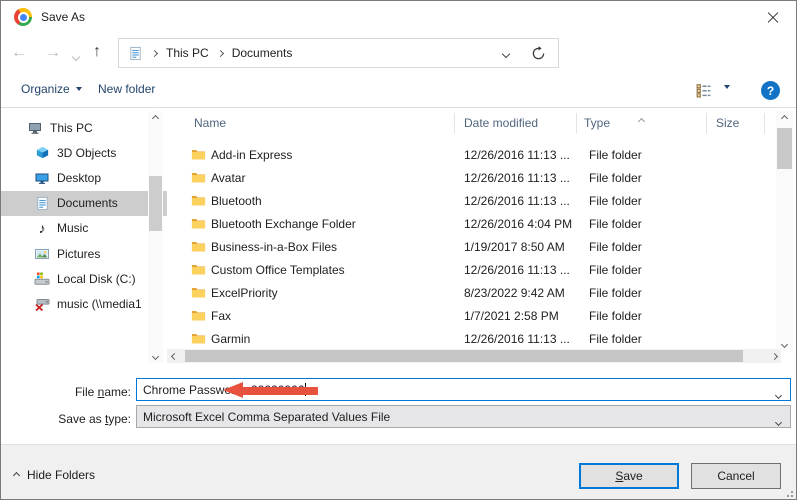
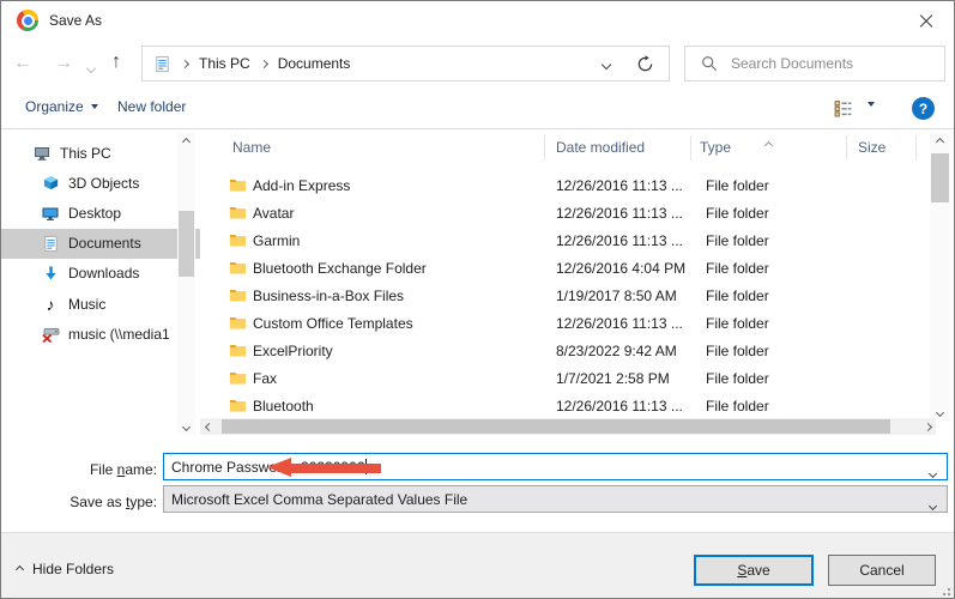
  Save As
  ←
  →
  ↑
  This PC
  Documents
+ Search Documents
  Organize
  New folder
  ?
  This PC
  3D Objects
  Desktop
  Documents
+ Downloads
  ♪
  Music
- Pictures
- Local Disk (C:)
  music (\\media1
  Name
  Date modified
  Type
  Size
  Add-in Express
  12/26/2016 11:13 ...
  File folder
  Avatar
  12/26/2016 11:13 ...
  File folder
- Bluetooth
+ Garmin
  12/26/2016 11:13 ...
  File folder
  Bluetooth Exchange Folder
  12/26/2016 4:04 PM
  File folder
  Business-in-a-Box Files
  1/19/2017 8:50 AM
  File folder
  Custom Office Templates
  12/26/2016 11:13 ...
  File folder
  ExcelPriority
  8/23/2022 9:42 AM
  File folder
  Fax
  1/7/2021 2:58 PM
  File folder
- Garmin
+ Bluetooth
  12/26/2016 11:13 ...
  File folder
  File name:
  Save as type:
  Microsoft Excel Comma Separated Values File
  Hide Folders
  Save
  Cancel
